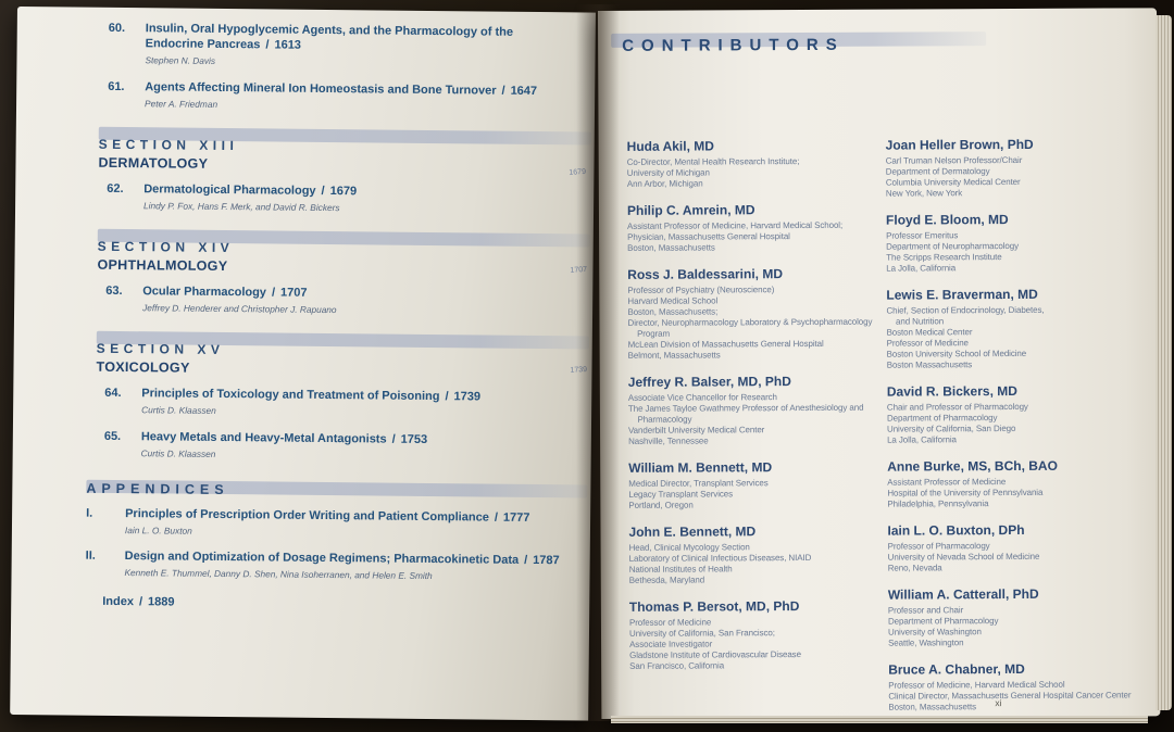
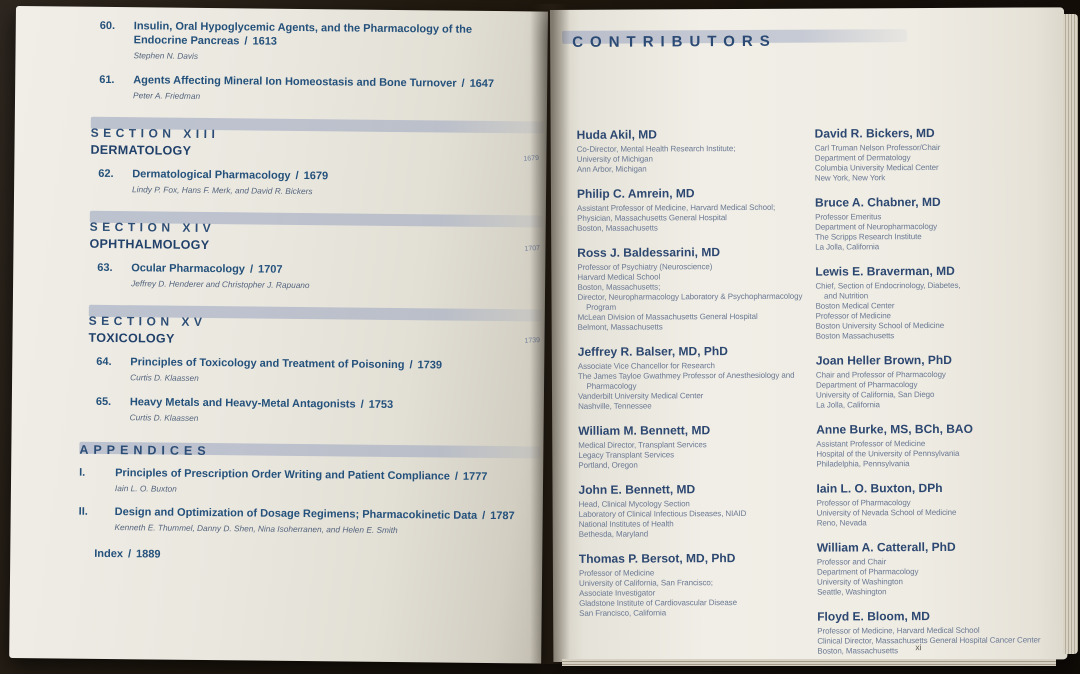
  60.
  Insulin, Oral Hypoglycemic Agents, and the Pharmacology of the
  Endocrine Pancreas / 1613
  Stephen N. Davis
  61.
  Agents Affecting Mineral Ion Homeostasis and Bone Turnover / 1647
  Peter A. Friedman
  SECTION XIII
  DERMATOLOGY
  62.
  Dermatological Pharmacology / 1679
  Lindy P. Fox, Hans F. Merk, and David R. Bickers
  SECTION XIV
  OPHTHALMOLOGY
  63.
  Ocular Pharmacology / 1707
  Jeffrey D. Henderer and Christopher J. Rapuano
  SECTION XV
  TOXICOLOGY
  64.
  Principles of Toxicology and Treatment of Poisoning / 1739
  Curtis D. Klaassen
  65.
  Heavy Metals and Heavy-Metal Antagonists / 1753
  Curtis D. Klaassen
  APPENDICES
  I.
  Principles of Prescription Order Writing and Patient Compliance / 1777
  Iain L. O. Buxton
  II.
  Design and Optimization of Dosage Regimens; Pharmacokinetic Data / 1787
  Kenneth E. Thummel, Danny D. Shen, Nina Isoherranen, and Helen E. Smith
  Index / 1889
  CONTRIBUTORS
  Huda Akil, MD
  Co-Director, Mental Health Research Institute;
  University of Michigan
  Ann Arbor, Michigan
  Philip C. Amrein, MD
  Assistant Professor of Medicine, Harvard Medical School;
  Physician, Massachusetts General Hospital
  Boston, Massachusetts
  Ross J. Baldessarini, MD
  Professor of Psychiatry (Neuroscience)
  Harvard Medical School
  Boston, Massachusetts;
  Director, Neuropharmacology Laboratory & Psychopharmacology
  Program
  McLean Division of Massachusetts General Hospital
  Belmont, Massachusetts
  Jeffrey R. Balser, MD, PhD
  Associate Vice Chancellor for Research
  The James Tayloe Gwathmey Professor of Anesthesiology and
  Pharmacology
  Vanderbilt University Medical Center
  Nashville, Tennessee
  William M. Bennett, MD
  Medical Director, Transplant Services
  Legacy Transplant Services
  Portland, Oregon
  John E. Bennett, MD
  Head, Clinical Mycology Section
  Laboratory of Clinical Infectious Diseases, NIAID
  National Institutes of Health
  Bethesda, Maryland
  Thomas P. Bersot, MD, PhD
  Professor of Medicine
  University of California, San Francisco;
  Associate Investigator
  Gladstone Institute of Cardiovascular Disease
  San Francisco, California
- Joan Heller Brown, PhD
+ David R. Bickers, MD
  Carl Truman Nelson Professor/Chair
  Department of Dermatology
  Columbia University Medical Center
  New York, New York
- Floyd E. Bloom, MD
+ Bruce A. Chabner, MD
  Professor Emeritus
  Department of Neuropharmacology
  The Scripps Research Institute
  La Jolla, California
  Lewis E. Braverman, MD
  Chief, Section of Endocrinology, Diabetes,
  and Nutrition
  Boston Medical Center
  Professor of Medicine
  Boston University School of Medicine
  Boston Massachusetts
- David R. Bickers, MD
+ Joan Heller Brown, PhD
  Chair and Professor of Pharmacology
  Department of Pharmacology
  University of California, San Diego
  La Jolla, California
  Anne Burke, MS, BCh, BAO
  Assistant Professor of Medicine
  Hospital of the University of Pennsylvania
  Philadelphia, Pennsylvania
  Iain L. O. Buxton, DPh
  Professor of Pharmacology
  University of Nevada School of Medicine
  Reno, Nevada
  William A. Catterall, PhD
  Professor and Chair
  Department of Pharmacology
  University of Washington
  Seattle, Washington
- Bruce A. Chabner, MD
+ Floyd E. Bloom, MD
  Professor of Medicine, Harvard Medical School
  Clinical Director, Massachusetts General Hospital Cancer Center
  Boston, Massachusetts
  xi
